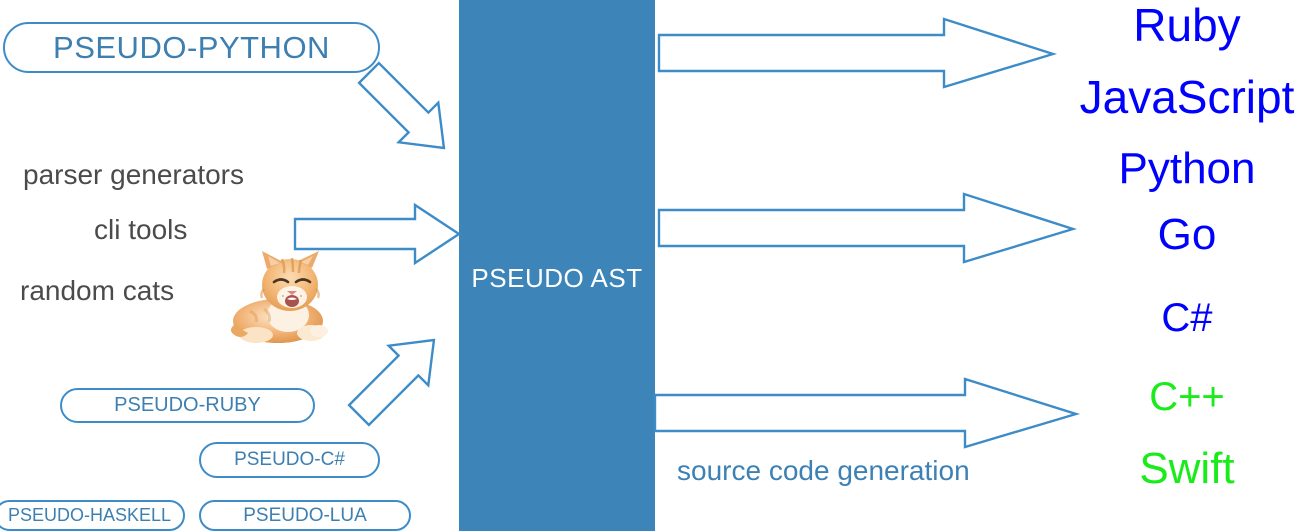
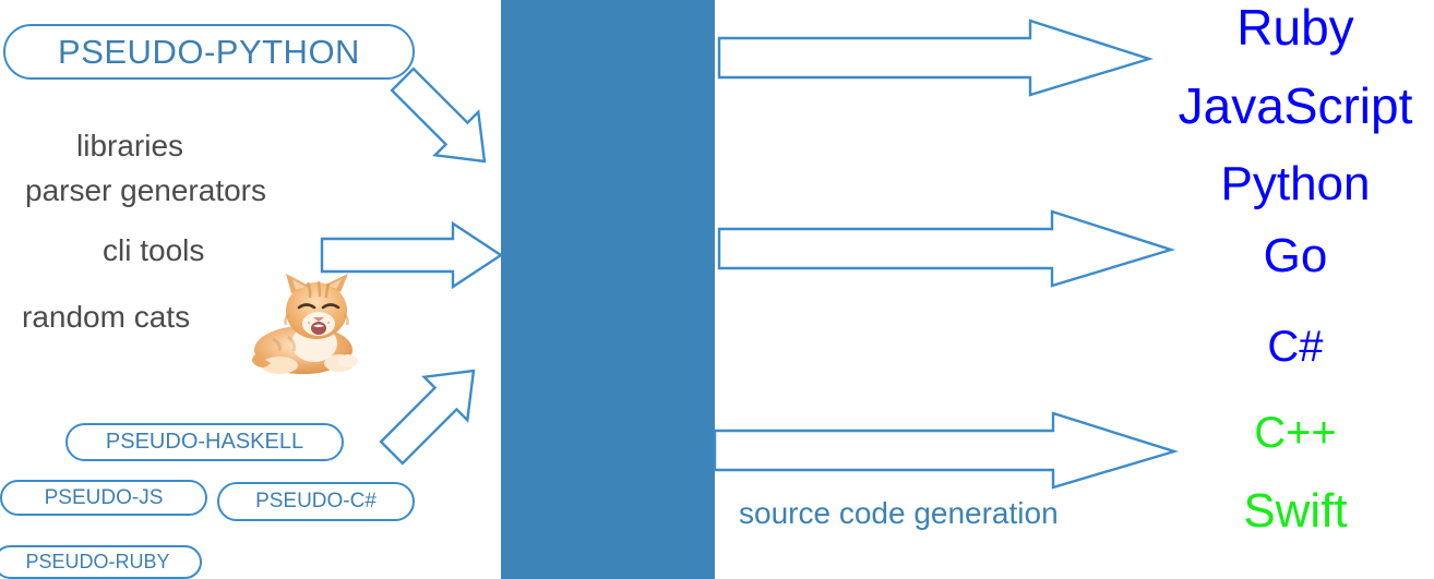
- PSEUDO AST
  PSEUDO-PYTHON
+ libraries
  parser generators
  cli tools
  random cats
- PSEUDO-RUBY
+ PSEUDO-HASKELL
+ PSEUDO-JS
  PSEUDO-C#
- PSEUDO-HASKELL
+ PSEUDO-RUBY
- PSEUDO-LUA
  source code generation
  Ruby
  JavaScript
  Python
  Go
  C#
  C++
  Swift
